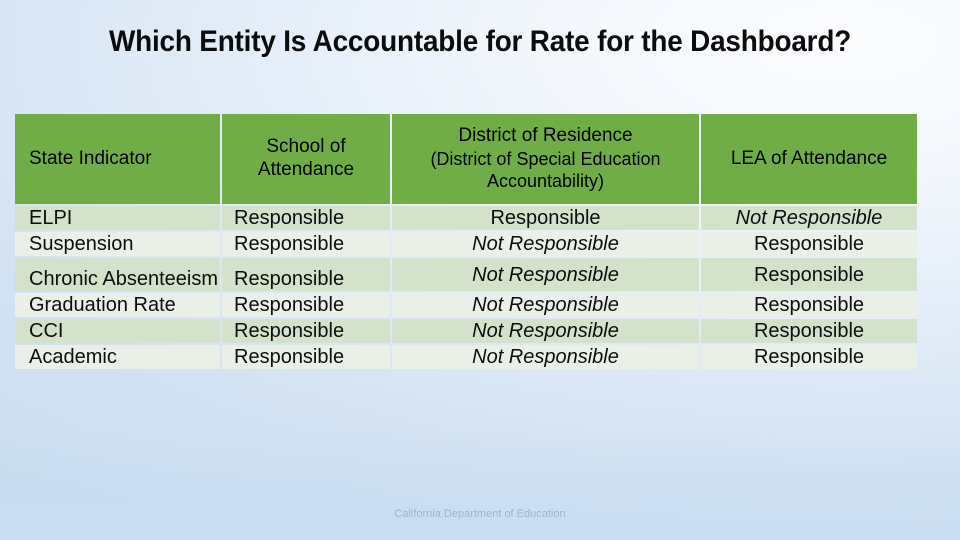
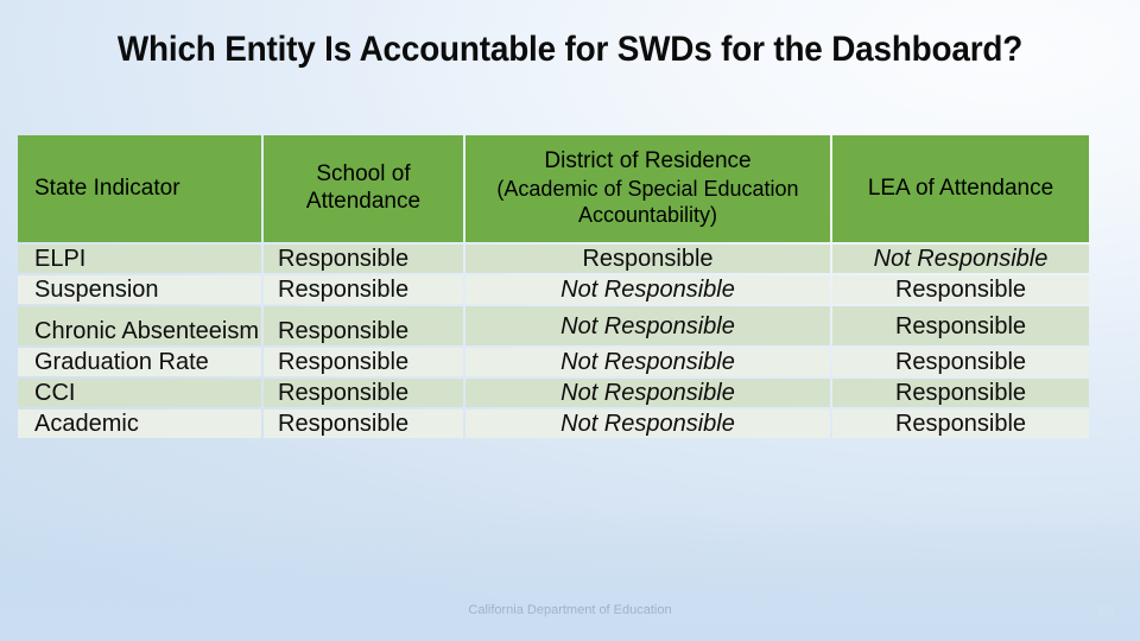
- Which Entity Is Accountable for Rate for the Dashboard?
+ Which Entity Is Accountable for SWDs for the Dashboard?
- State Indicator	School of Attendance	District of Residence (District of Special Education Accountability)	LEA of Attendance
+ State Indicator	School of Attendance	District of Residence (Academic of Special Education Accountability)	LEA of Attendance
  ELPI	Responsible	Responsible	Not Responsible
  Suspension	Responsible	Not Responsible	Responsible
  Chronic Absenteeism	Responsible	Not Responsible	Responsible
  Graduation Rate	Responsible	Not Responsible	Responsible
  CCI	Responsible	Not Responsible	Responsible
  Academic	Responsible	Not Responsible	Responsible
